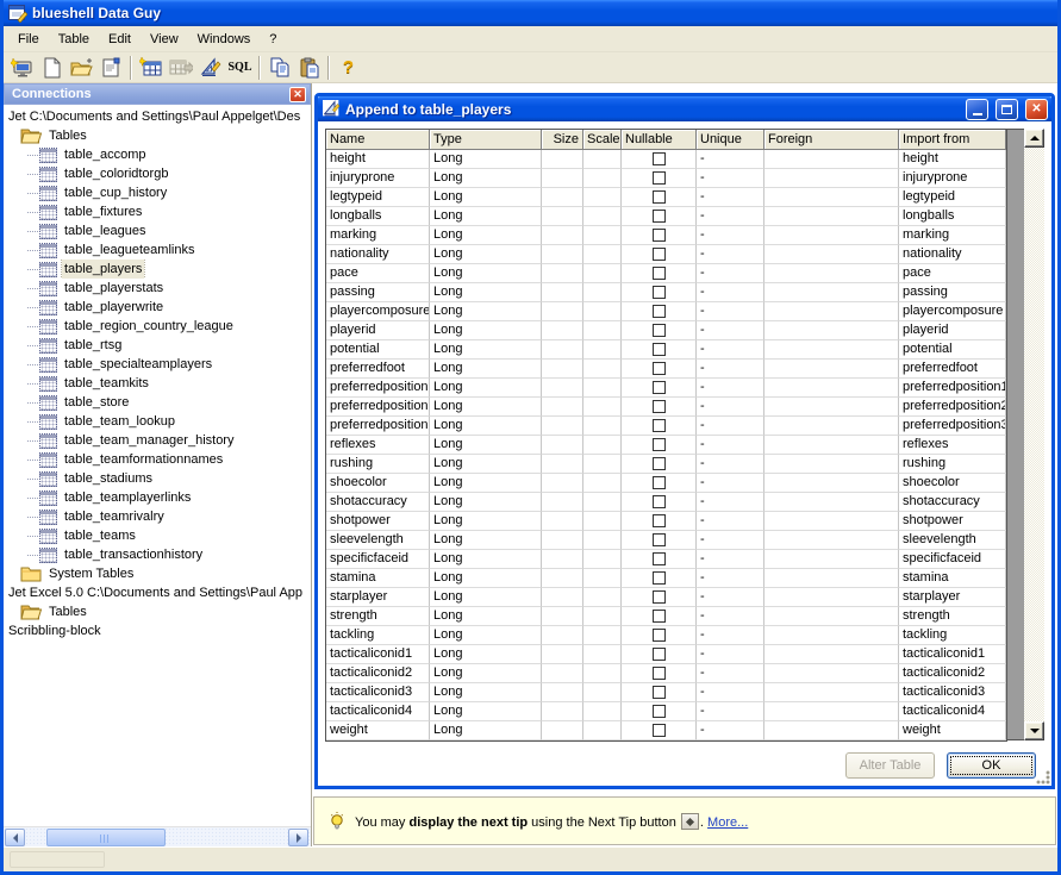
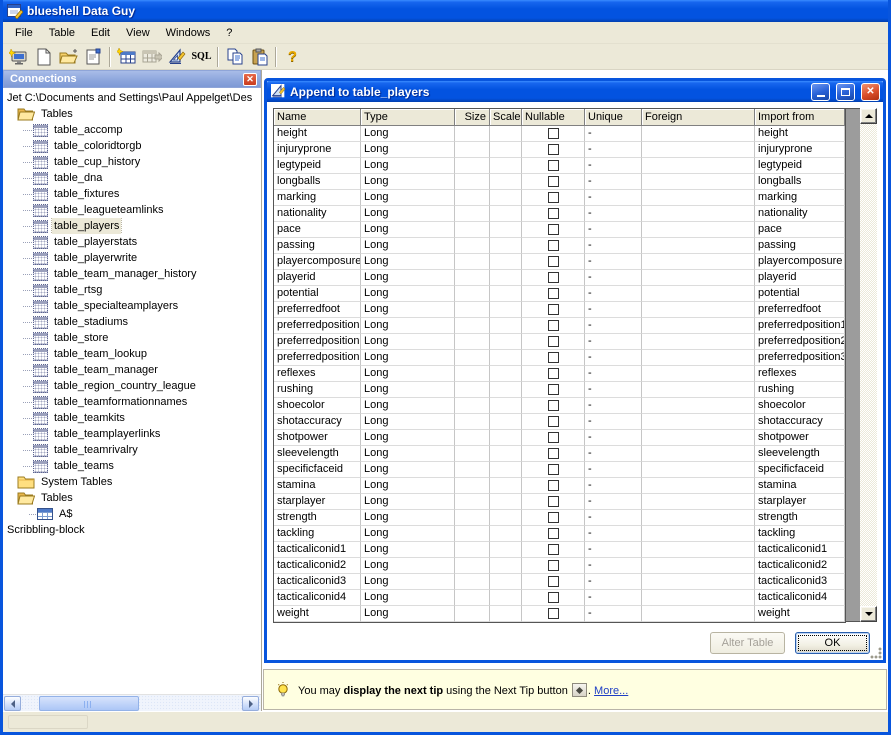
  blueshell Data Guy
  File
  Table
  Edit
  View
  Windows
  ?
  SQL
  ?
  Connections
  ✕
  Jet C:\Documents and Settings\Paul Appelget\Des
  Tables
  table_accomp
  table_coloridtorgb
  table_cup_history
+ table_dna
  table_fixtures
- table_leagues
  table_leagueteamlinks
  table_players
  table_playerstats
  table_playerwrite
- table_region_country_league
+ table_team_manager_history
  table_rtsg
  table_specialteamplayers
- table_teamkits
+ table_stadiums
  table_store
  table_team_lookup
+ table_team_manager
- table_team_manager_history
+ table_region_country_league
  table_teamformationnames
- table_stadiums
+ table_teamkits
  table_teamplayerlinks
  table_teamrivalry
  table_teams
- table_transactionhistory
  System Tables
- Jet Excel 5.0 C:\Documents and Settings\Paul App
  Tables
+ A$
  Scribbling-block
  Append to table_players
  ✕
  Name
  Type
  Size
  Scale
  Nullable
  Unique
  Foreign
  Import from
  height
  Long
  -
  height
  injuryprone
  Long
  -
  injuryprone
  legtypeid
  Long
  -
  legtypeid
  longballs
  Long
  -
  longballs
  marking
  Long
  -
  marking
  nationality
  Long
  -
  nationality
  pace
  Long
  -
  pace
  passing
  Long
  -
  passing
  playercomposure
  Long
  -
  playercomposure
  playerid
  Long
  -
  playerid
  potential
  Long
  -
  potential
  preferredfoot
  Long
  -
  preferredfoot
  preferredposition
  Long
  -
  preferredposition1
  preferredposition
  Long
  -
  preferredposition2
  preferredposition
  Long
  -
  preferredposition3
  reflexes
  Long
  -
  reflexes
  rushing
  Long
  -
  rushing
  shoecolor
  Long
  -
  shoecolor
  shotaccuracy
  Long
  -
  shotaccuracy
  shotpower
  Long
  -
  shotpower
  sleevelength
  Long
  -
  sleevelength
  specificfaceid
  Long
  -
  specificfaceid
  stamina
  Long
  -
  stamina
  starplayer
  Long
  -
  starplayer
  strength
  Long
  -
  strength
  tackling
  Long
  -
  tackling
  tacticaliconid1
  Long
  -
  tacticaliconid1
  tacticaliconid2
  Long
  -
  tacticaliconid2
  tacticaliconid3
  Long
  -
  tacticaliconid3
  tacticaliconid4
  Long
  -
  tacticaliconid4
  weight
  Long
  -
  weight
  Alter Table
  OK
  You may display the next tip using the Next Tip button . More...
